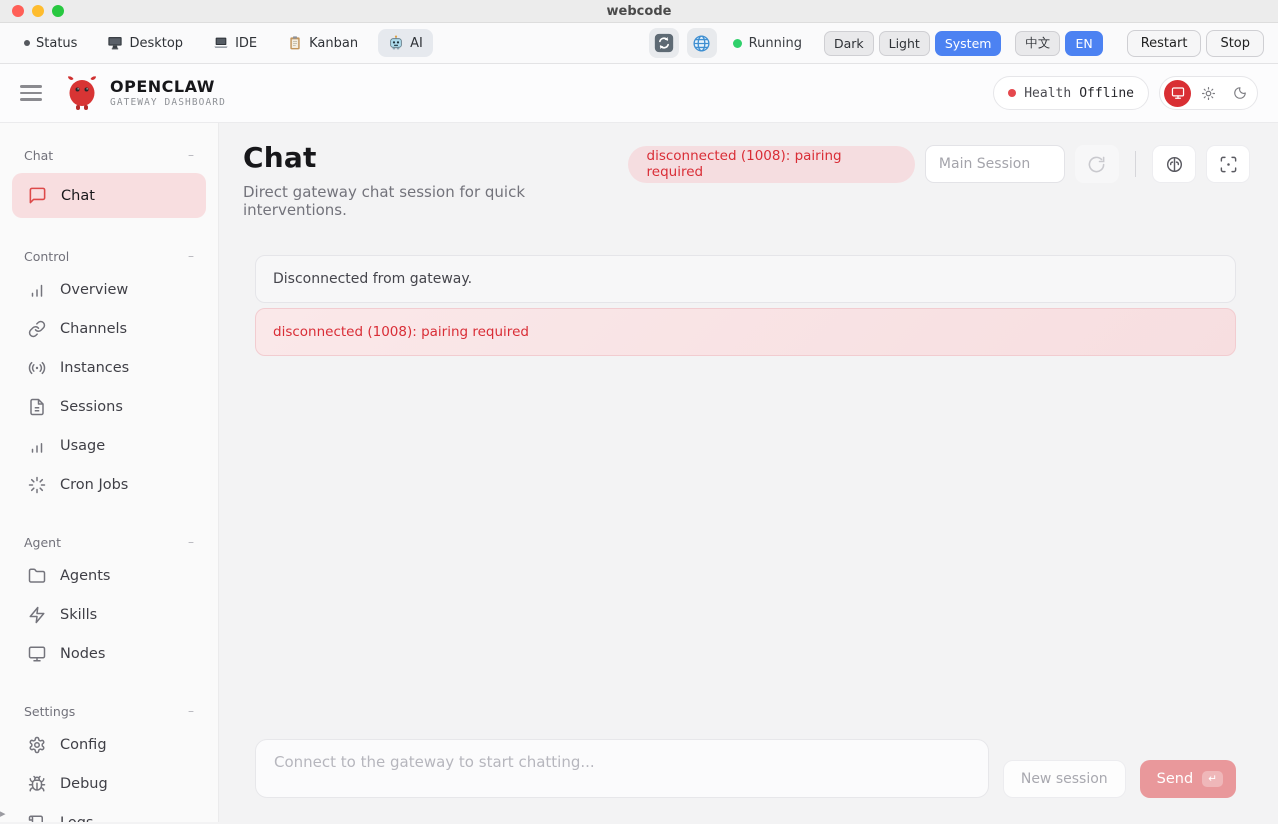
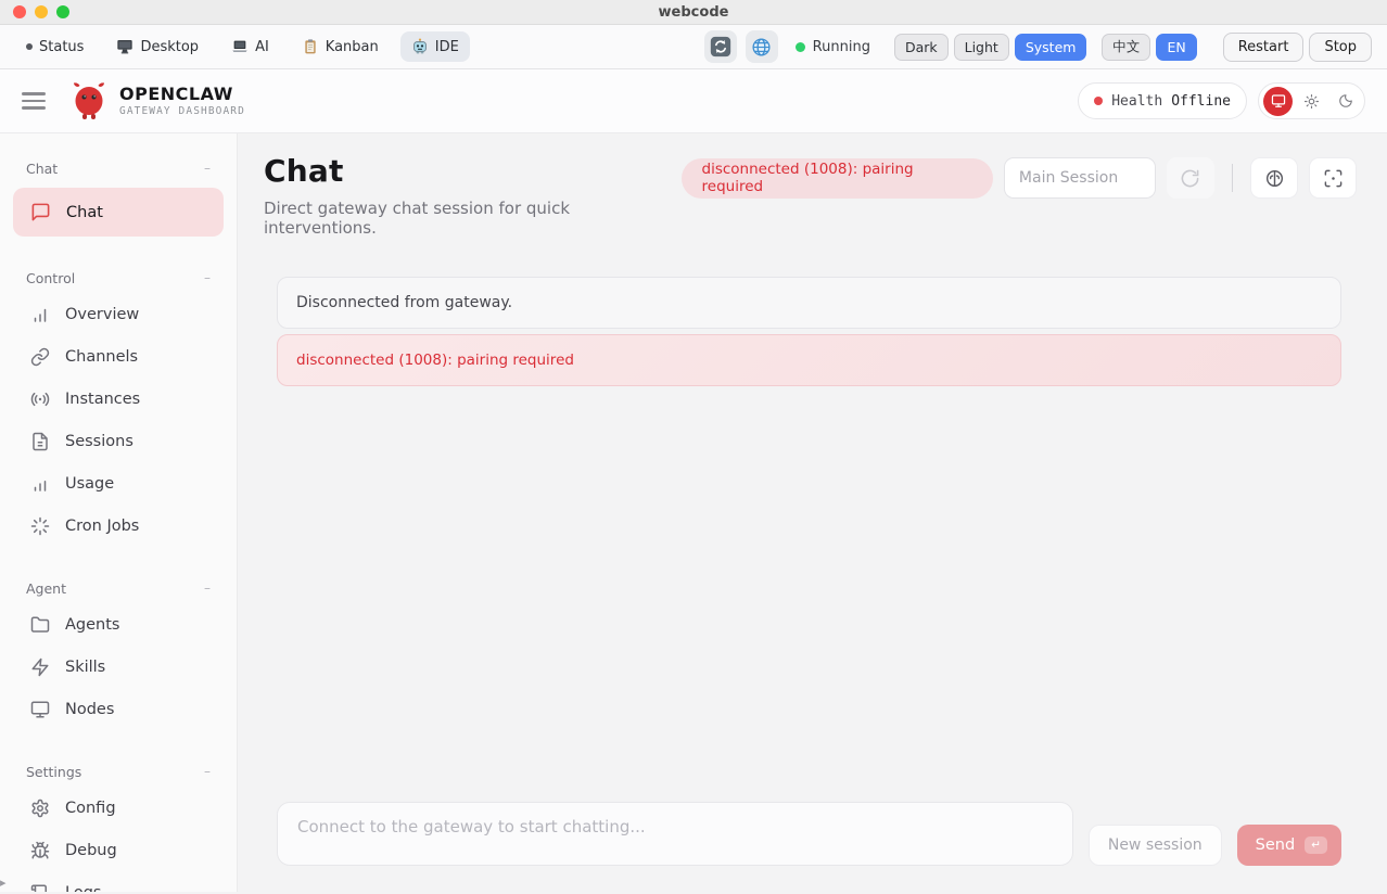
  webcode
  Status
  Desktop
- IDE
+ AI
  Kanban
- AI
+ IDE
  Running
  Dark
  Light
  System
  中文
  EN
  Restart
  Stop
  OPENCLAW
  GATEWAY DASHBOARD
  Health
  Offline
  Chat
  –
  Chat
  Control
  –
  Overview
  Channels
  Instances
  Sessions
  Usage
  Cron Jobs
  Agent
  –
  Agents
  Skills
  Nodes
  Settings
  –
  Config
  Debug
  ▸
  Chat
  Direct gateway chat session for quick interventions.
  disconnected (1008): pairing required
  Main Session
  Disconnected from gateway.
  disconnected (1008): pairing required
  Connect to the gateway to start chatting...
  New session
  Send
  ↵
